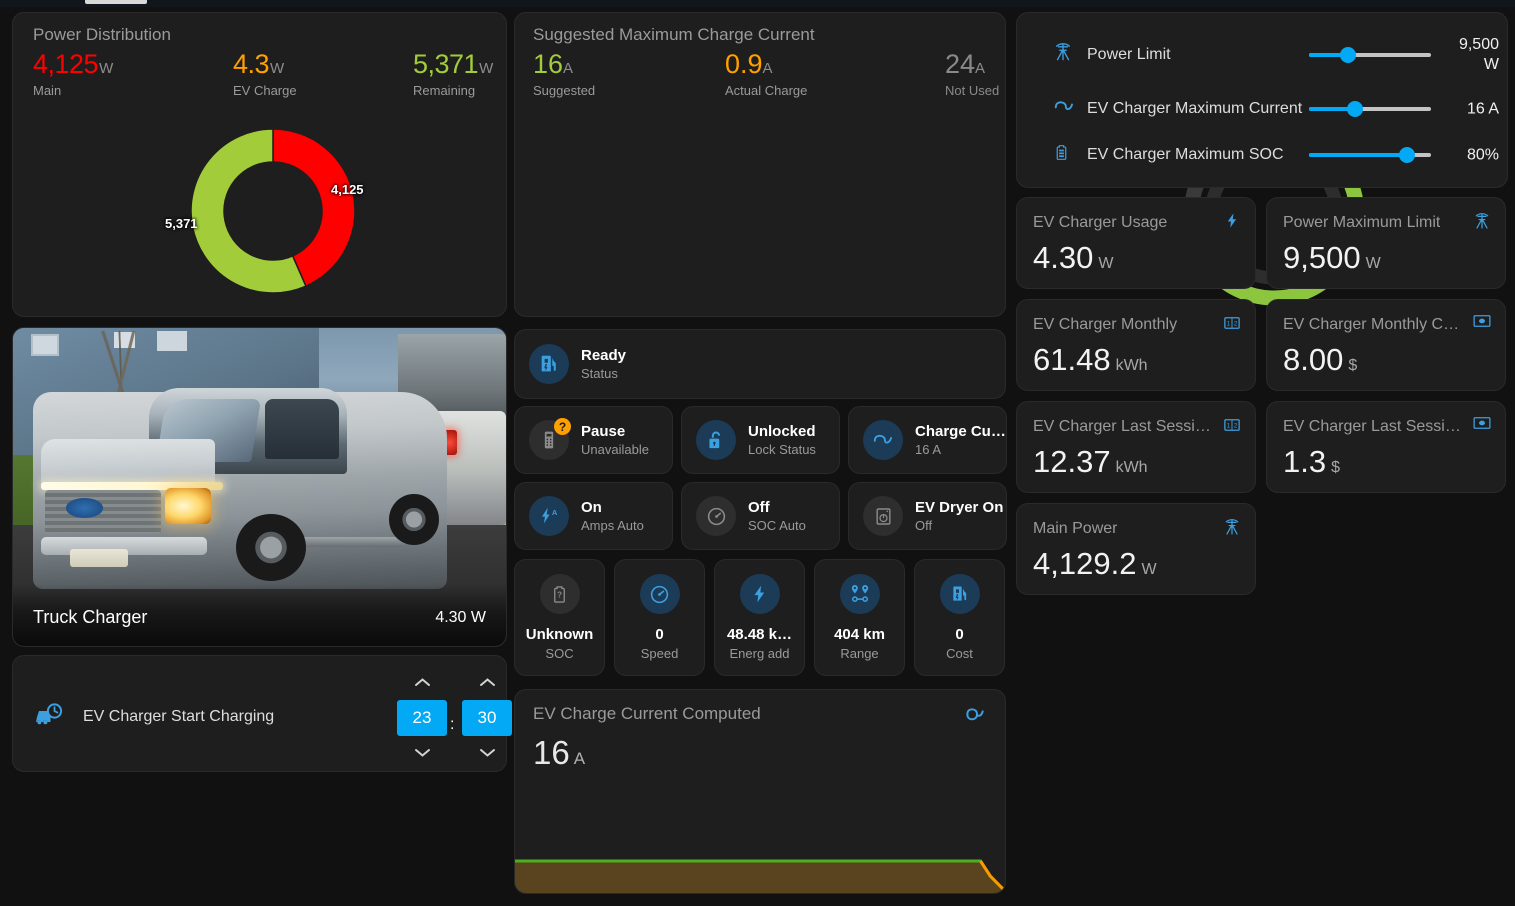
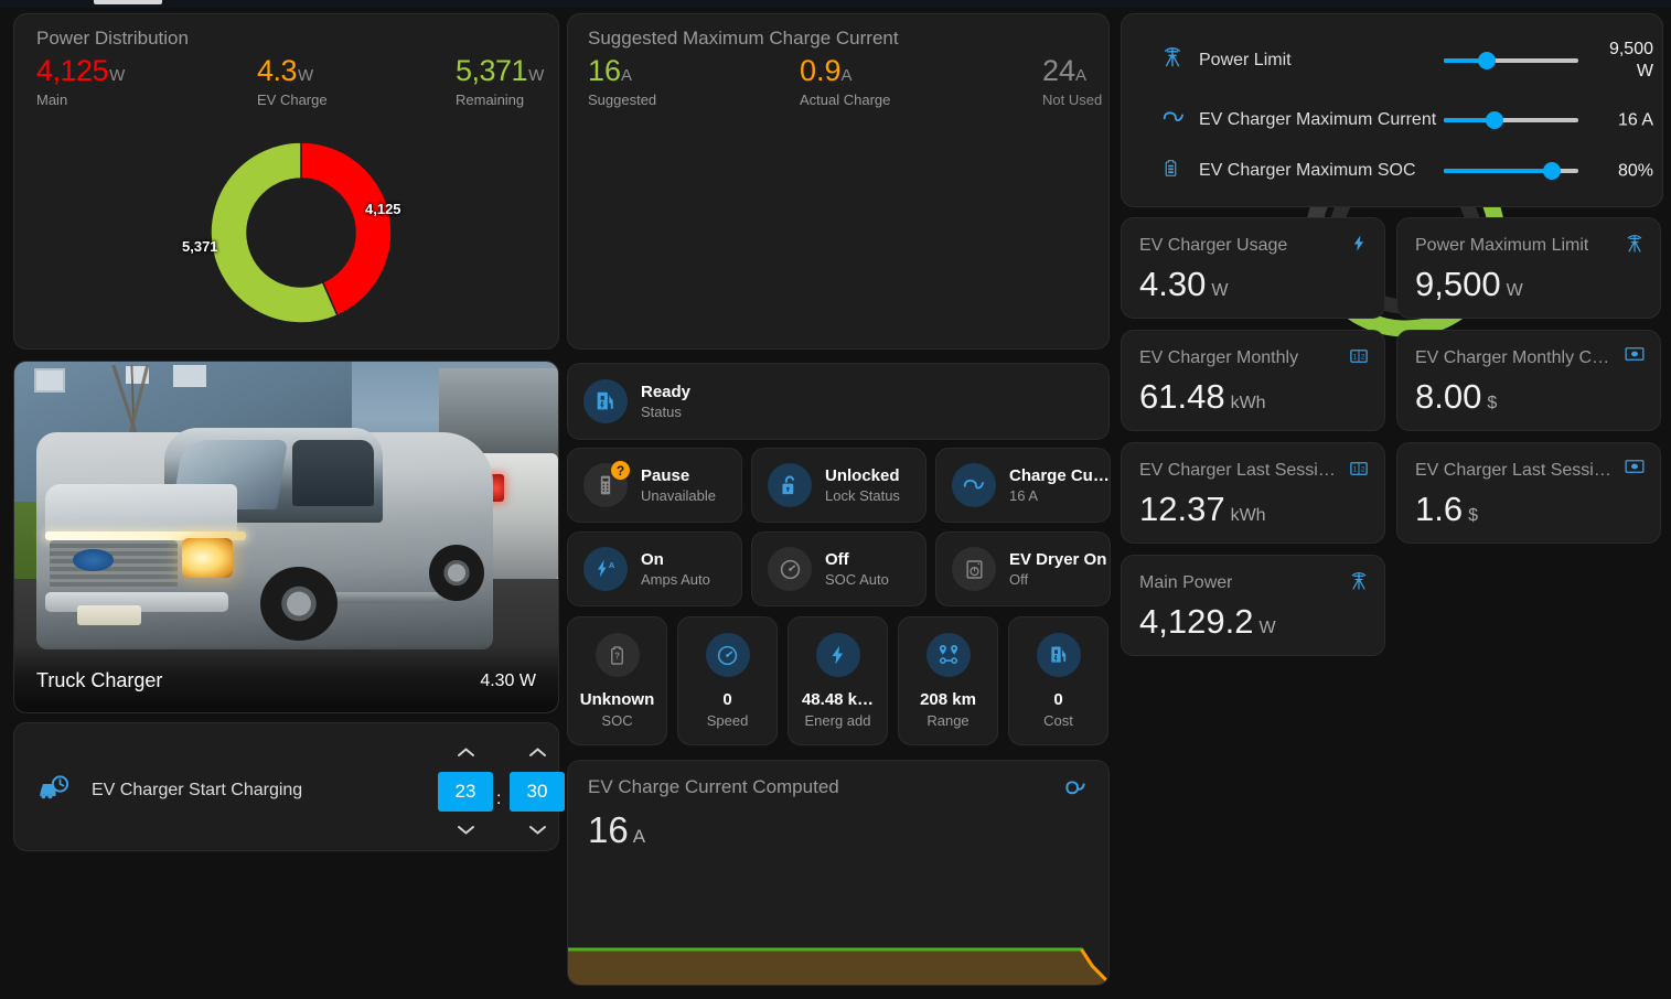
  Power Distribution
  4,125W
  Main
  4.3W
  EV Charge
  5,371W
  Remaining
  4,125
  5,371
  Suggested Maximum Charge Current
  16A
  Suggested
  0.9A
  Actual Charge
  24A
  Not Used
  Truck Charger
  4.30 W
  EV Charger Start Charging
  23
  :
  30
  Ready
  Status
  ?
  Pause
  Unavailable
  Unlocked
  Lock Status
  Charge Cu…
  16 A
  A
  On
  Amps Auto
  Off
  SOC Auto
  EV Dryer On
  Off
  ?
  Unknown
  SOC
  0
  Speed
  48.48 k…
  Energ add
- 404 km
+ 208 km
  Range
  0
  Cost
  EV Charge Current Computed
  16 A
  Power Limit
  9,500
  W
  EV Charger Maximum Current
  16 A
  EV Charger Maximum SOC
  80%
  EV Charger Usage
  4.30 W
  Power Maximum Limit
  9,500 W
  EV Charger Monthly
  61.48 kWh
  EV Charger Monthly Cost
  8.00 $
  EV Charger Last Session
  12.37 kWh
  EV Charger Last Sessio…
- 1.3 $
+ 1.6 $
  Main Power
  4,129.2 W
